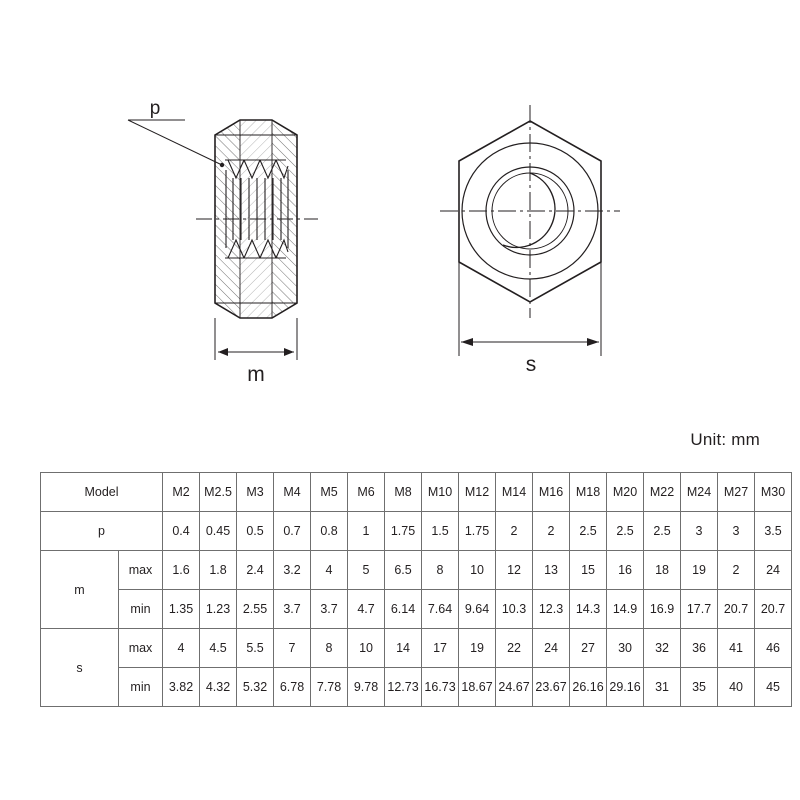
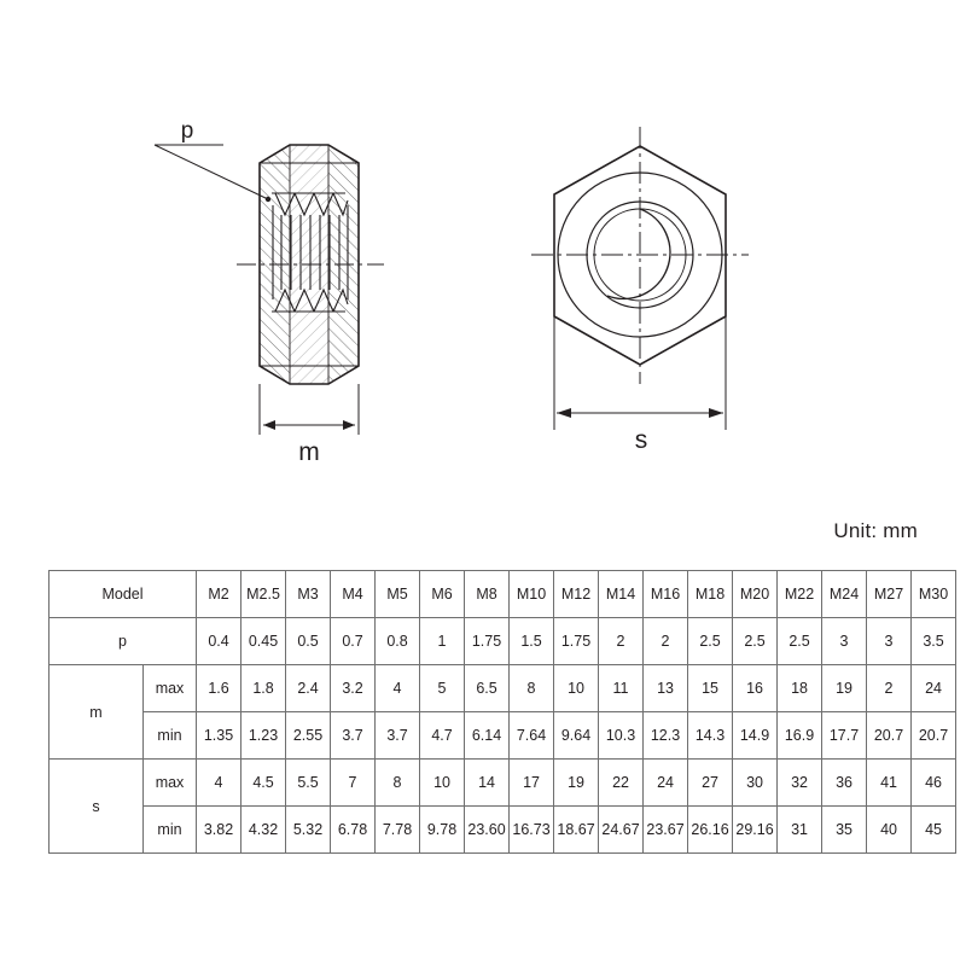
  p
  m
  s
  Unit: mm
  Model	M2	M2.5	M3	M4	M5	M6	M8	M10	M12	M14	M16	M18	M20	M22	M24	M27	M30
  p	0.4	0.45	0.5	0.7	0.8	1	1.75	1.5	1.75	2	2	2.5	2.5	2.5	3	3	3.5
- m	max	1.6	1.8	2.4	3.2	4	5	6.5	8	10	12	13	15	16	18	19	2	24
+ m	max	1.6	1.8	2.4	3.2	4	5	6.5	8	10	11	13	15	16	18	19	2	24
  min	1.35	1.23	2.55	3.7	3.7	4.7	6.14	7.64	9.64	10.3	12.3	14.3	14.9	16.9	17.7	20.7	20.7
  s	max	4	4.5	5.5	7	8	10	14	17	19	22	24	27	30	32	36	41	46
- min	3.82	4.32	5.32	6.78	7.78	9.78	12.73	16.73	18.67	24.67	23.67	26.16	29.16	31	35	40	45
+ min	3.82	4.32	5.32	6.78	7.78	9.78	23.60	16.73	18.67	24.67	23.67	26.16	29.16	31	35	40	45
